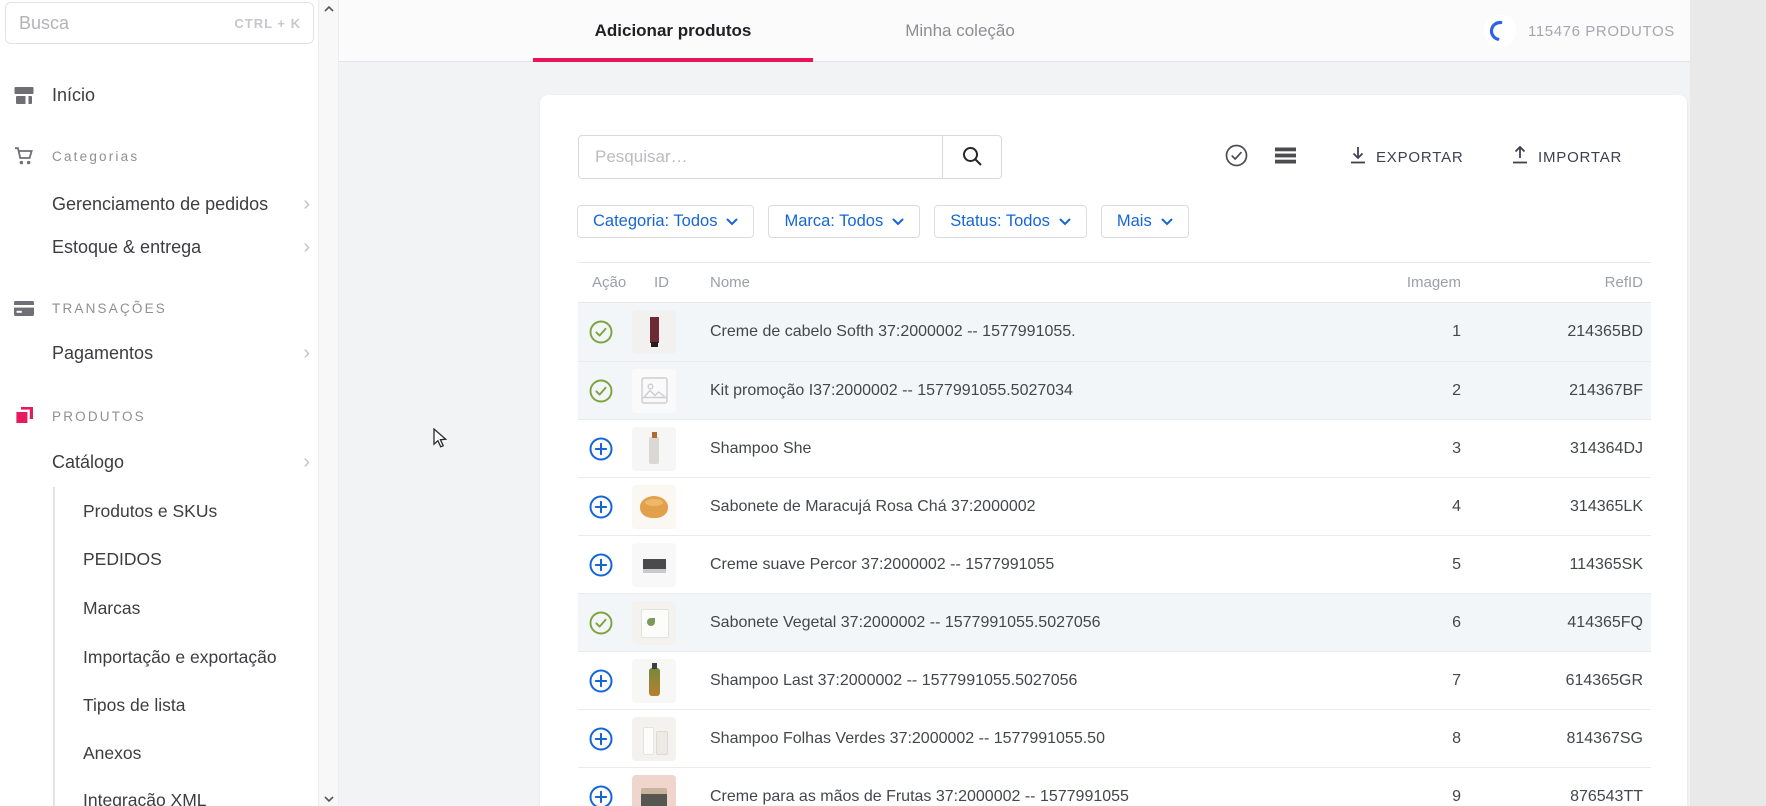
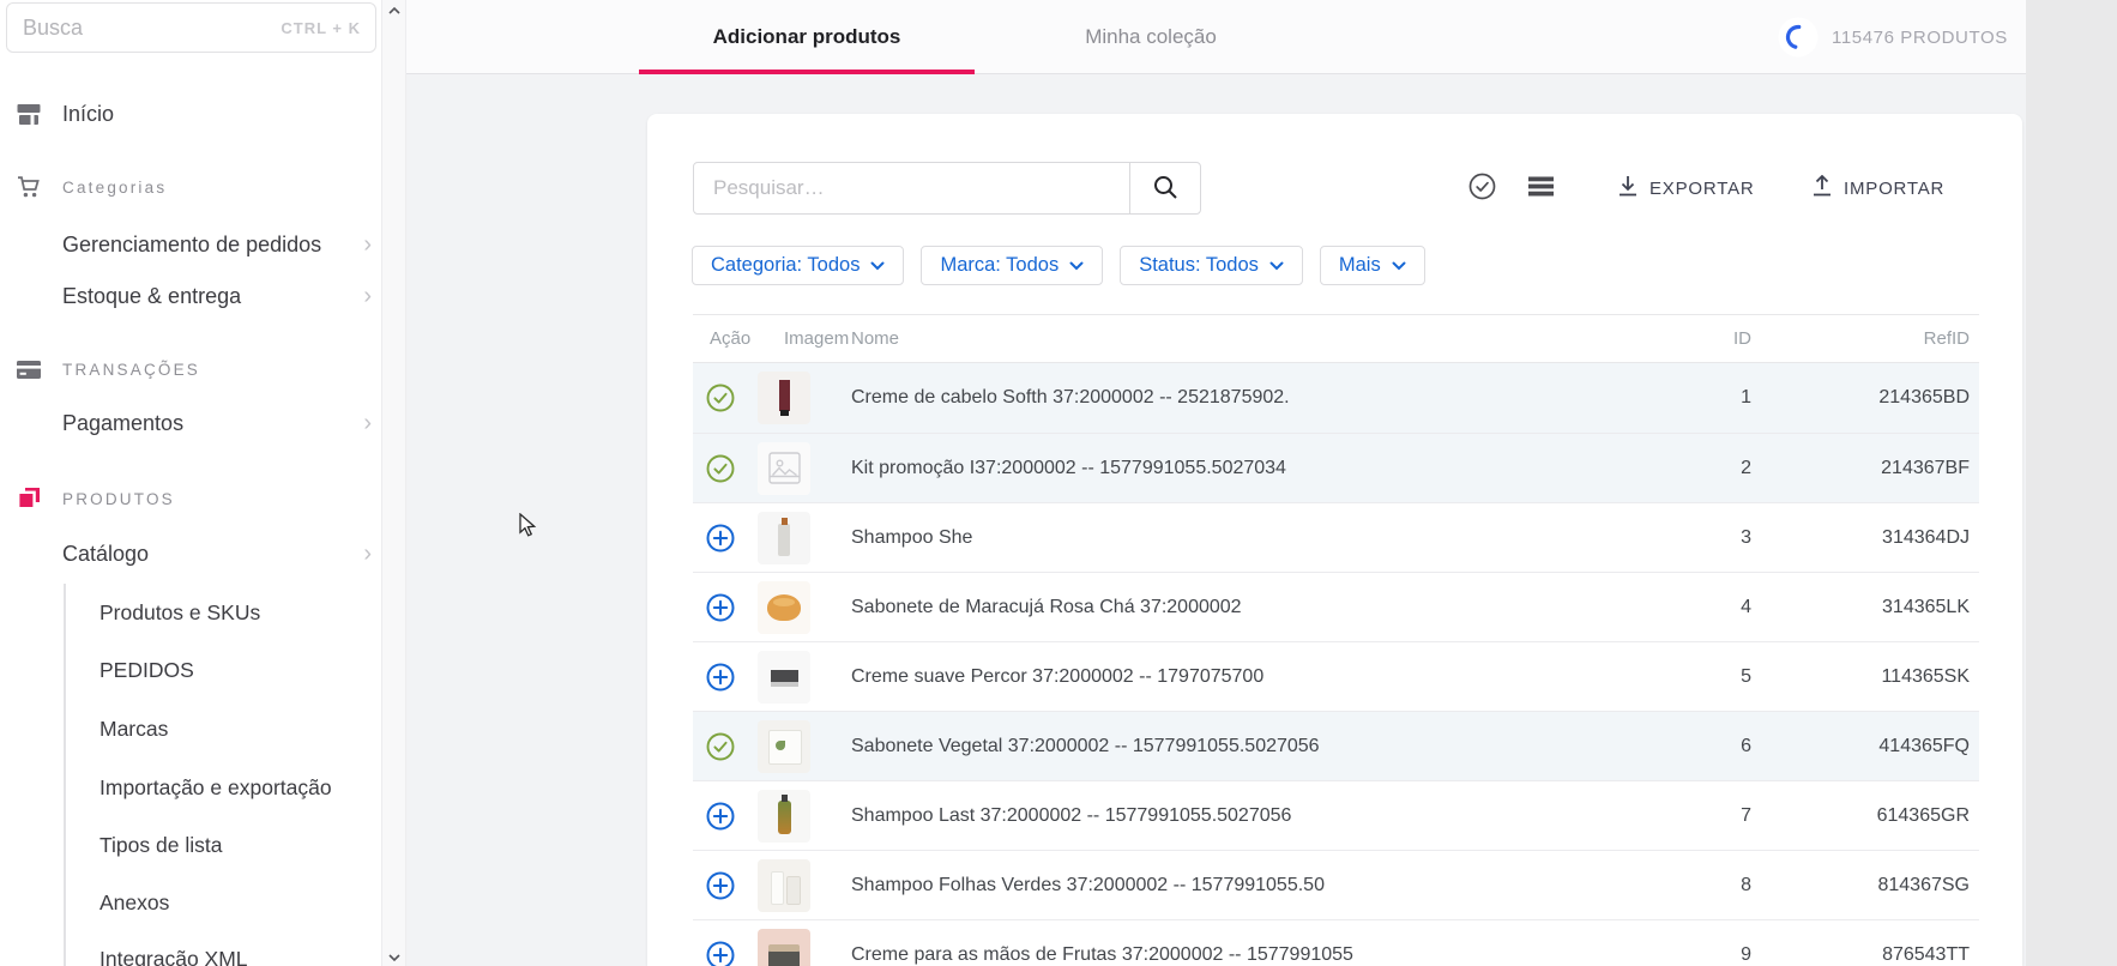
  Busca
  CTRL + K
  Início
  Categorias
  Gerenciamento de pedidos
  ›
  Estoque & entrega
  ›
  TRANSAÇÕES
  Pagamentos
  ›
  PRODUTOS
  Catálogo
  ›
  Produtos e SKUs
  PEDIDOS
  Marcas
  Importação e exportação
  Tipos de lista
  Anexos
  Integração XML
  Adicionar produtos
  Minha coleção
  115476 PRODUTOS
  Pesquisar…
  EXPORTAR
  IMPORTAR
  Categoria: Todos
  Marca: Todos
  Status: Todos
  Mais
  Ação
- ID
+ Imagem
  Nome
- Imagem
+ ID
  RefID
- Creme de cabelo Softh 37:2000002 -- 1577991055.
+ Creme de cabelo Softh 37:2000002 -- 2521875902.
  1
  214365BD
  Kit promoção I37:2000002 -- 1577991055.5027034
  2
  214367BF
  Shampoo She
  3
  314364DJ
  Sabonete de Maracujá Rosa Chá 37:2000002
  4
  314365LK
- Creme suave Percor 37:2000002 -- 1577991055
+ Creme suave Percor 37:2000002 -- 1797075700
  5
  114365SK
  Sabonete Vegetal 37:2000002 -- 1577991055.5027056
  6
  414365FQ
  Shampoo Last 37:2000002 -- 1577991055.5027056
  7
  614365GR
  Shampoo Folhas Verdes 37:2000002 -- 1577991055.50
  8
  814367SG
  Creme para as mãos de Frutas 37:2000002 -- 1577991055
  9
  876543TT
